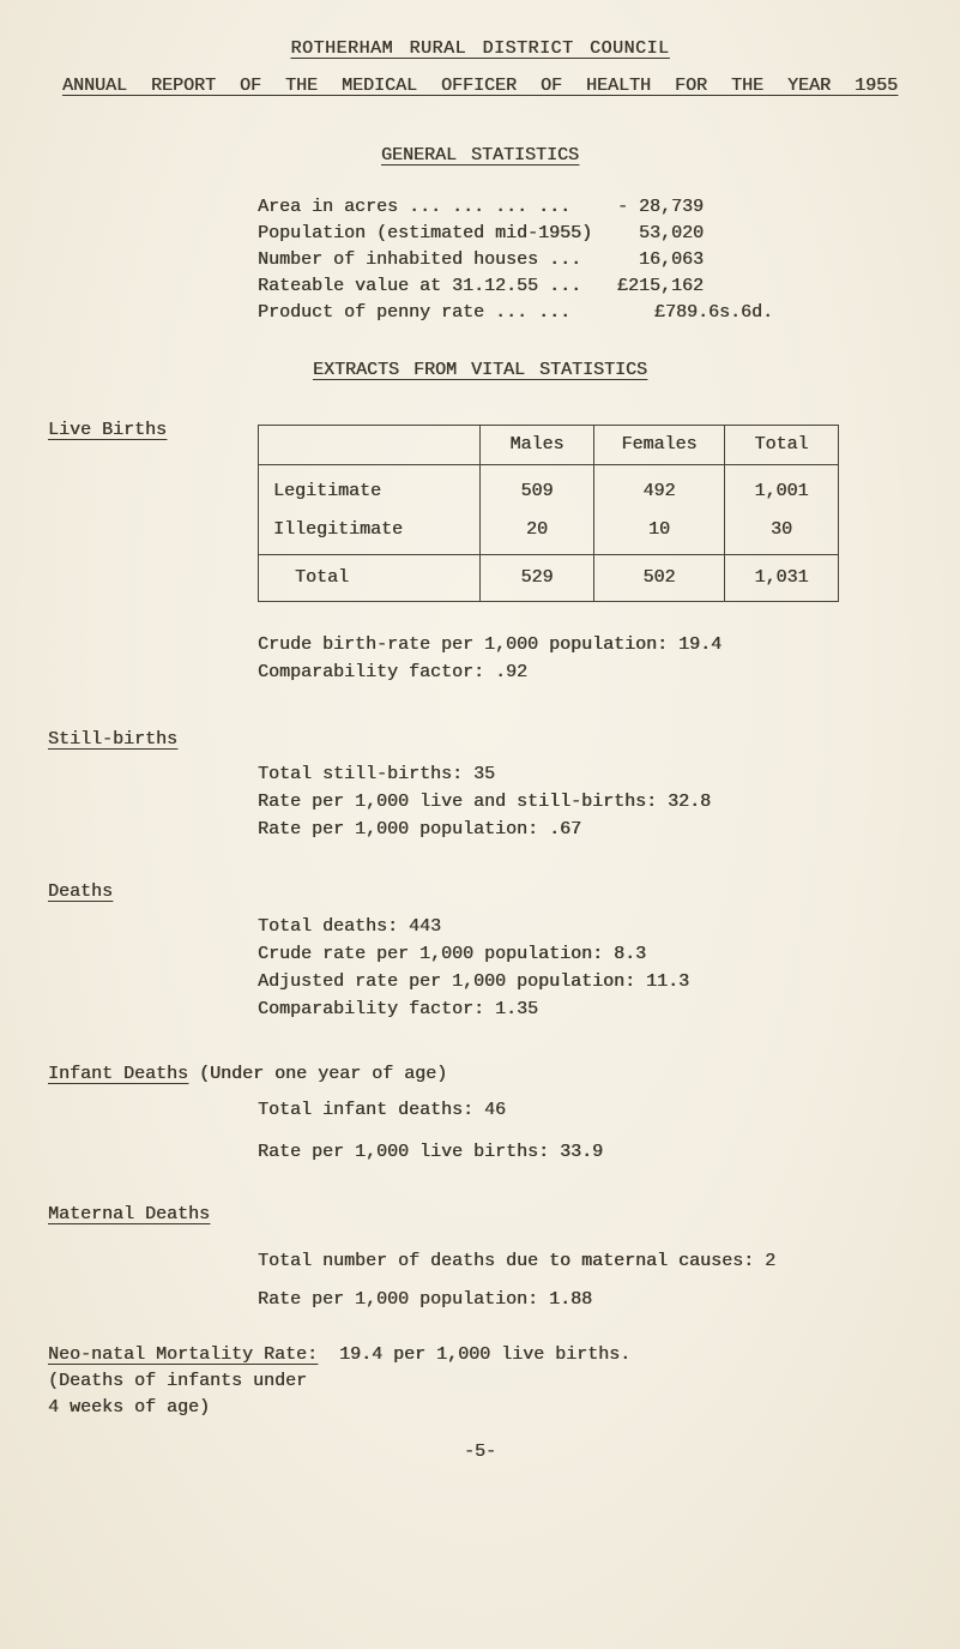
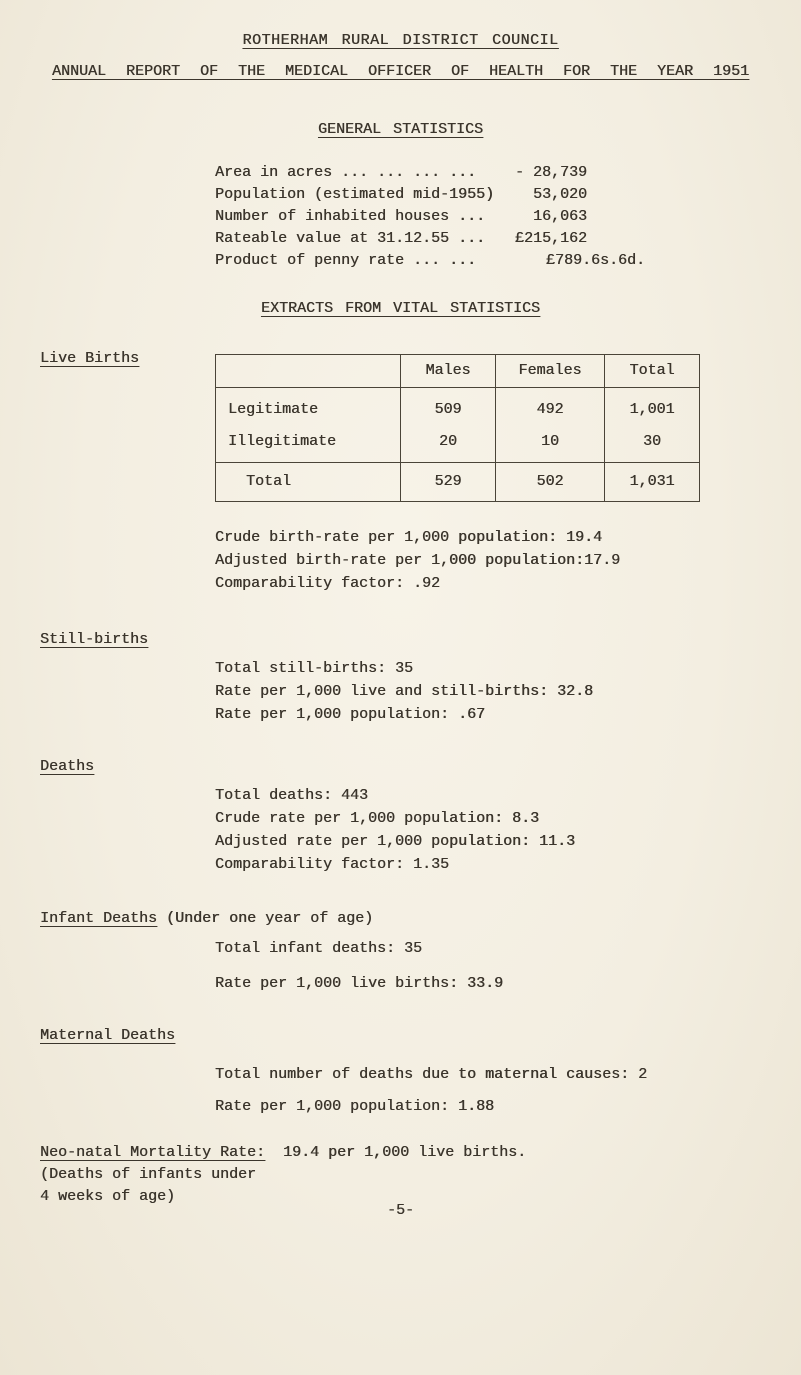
  ROTHERHAM RURAL DISTRICT COUNCIL
- ANNUAL REPORT OF THE MEDICAL OFFICER OF HEALTH FOR THE YEAR 1955
+ ANNUAL REPORT OF THE MEDICAL OFFICER OF HEALTH FOR THE YEAR 1951
  GENERAL STATISTICS
  Area in acres ... ... ... ...
  - 28,739
  Population (estimated mid-1955)
  53,020
  Number of inhabited houses ...
  16,063
  Rateable value at 31.12.55 ...
  £215,162
  Product of penny rate ... ...
  £789.6s.6d.
  EXTRACTS FROM VITAL STATISTICS
  Live Births
  	Males	Females	Total
  Legitimate	509	492	1,001
  Illegitimate	20	10	30
  Total	529	502	1,031
  Crude birth-rate per 1,000 population: 19.4
+ Adjusted birth-rate per 1,000 population:17.9
  Comparability factor: .92
  Still-births
  Total still-births: 35
  Rate per 1,000 live and still-births: 32.8
  Rate per 1,000 population: .67
  Deaths
  Total deaths: 443
  Crude rate per 1,000 population: 8.3
  Adjusted rate per 1,000 population: 11.3
  Comparability factor: 1.35
  Infant Deaths (Under one year of age)
- Total infant deaths: 46
+ Total infant deaths: 35
  Rate per 1,000 live births: 33.9
  Maternal Deaths
  Total number of deaths due to maternal causes: 2
  Rate per 1,000 population: 1.88
  Neo-natal Mortality Rate: 19.4 per 1,000 live births.
  (Deaths of infants under
  4 weeks of age)
  -5-
